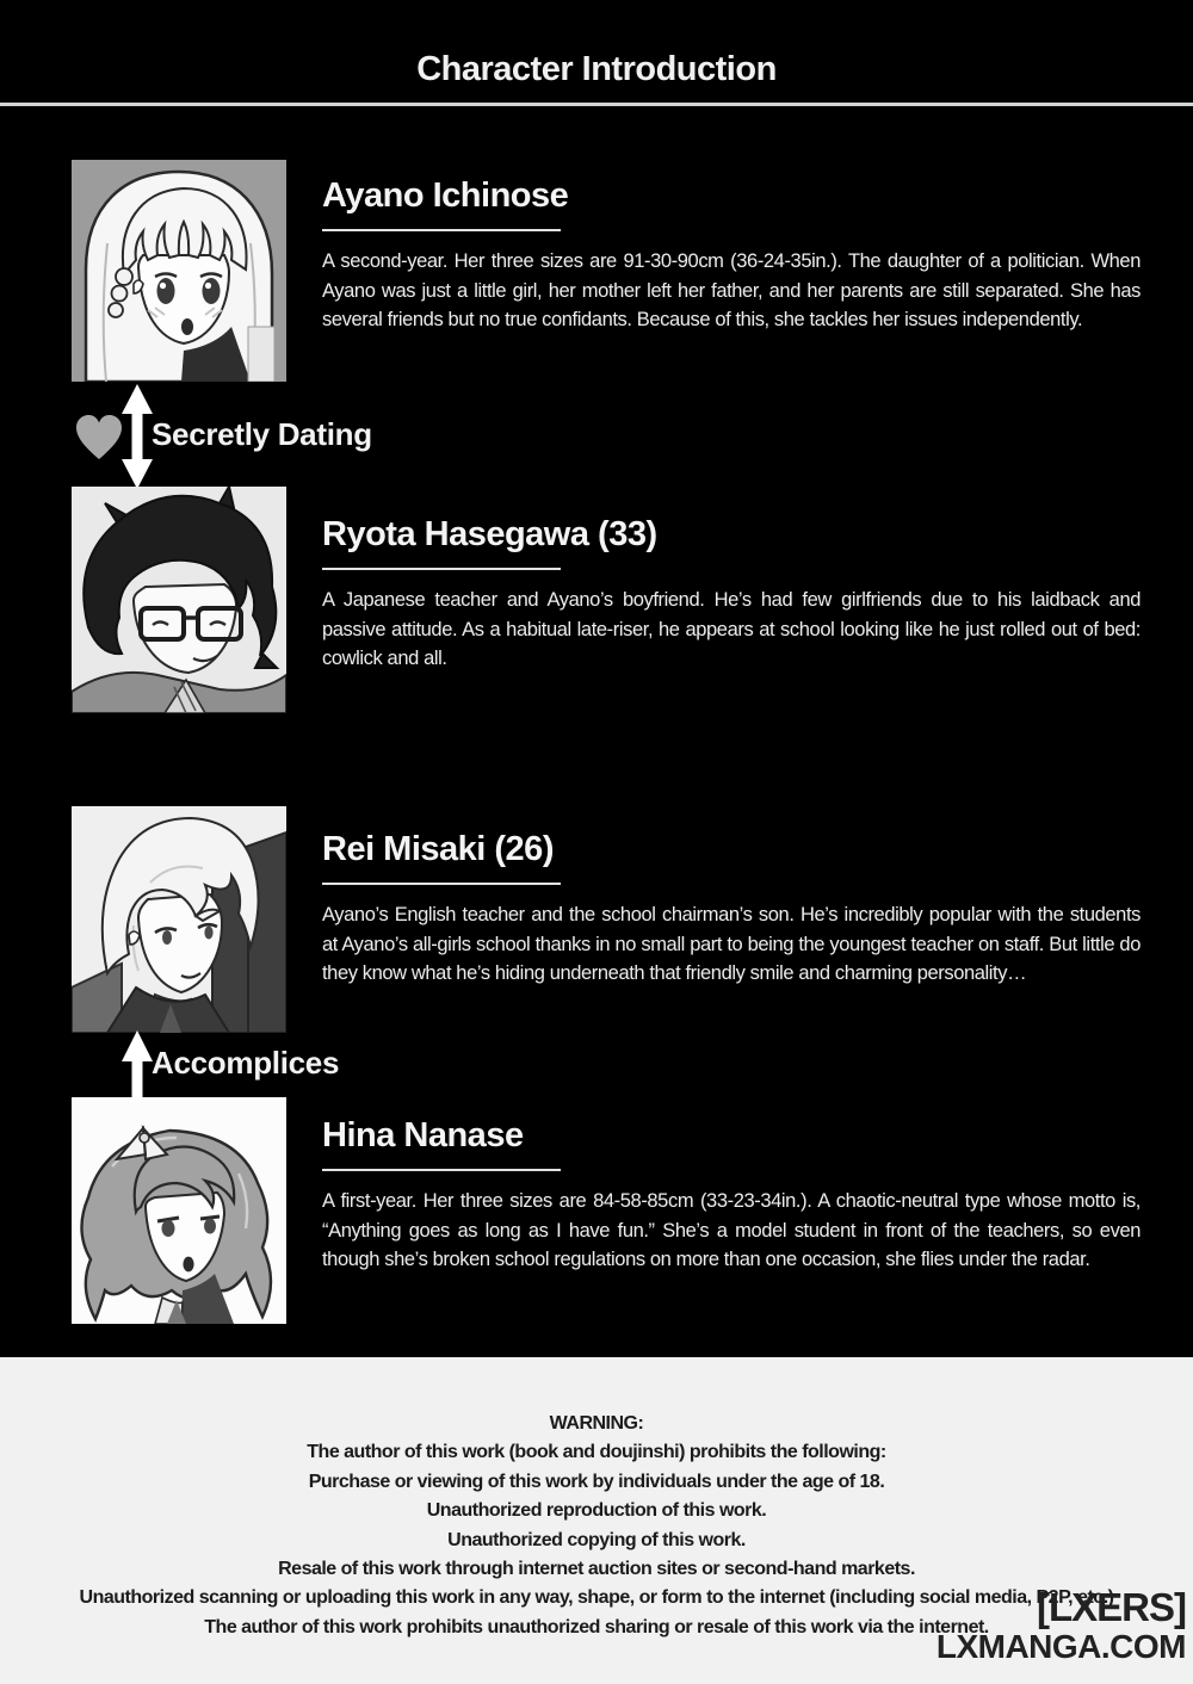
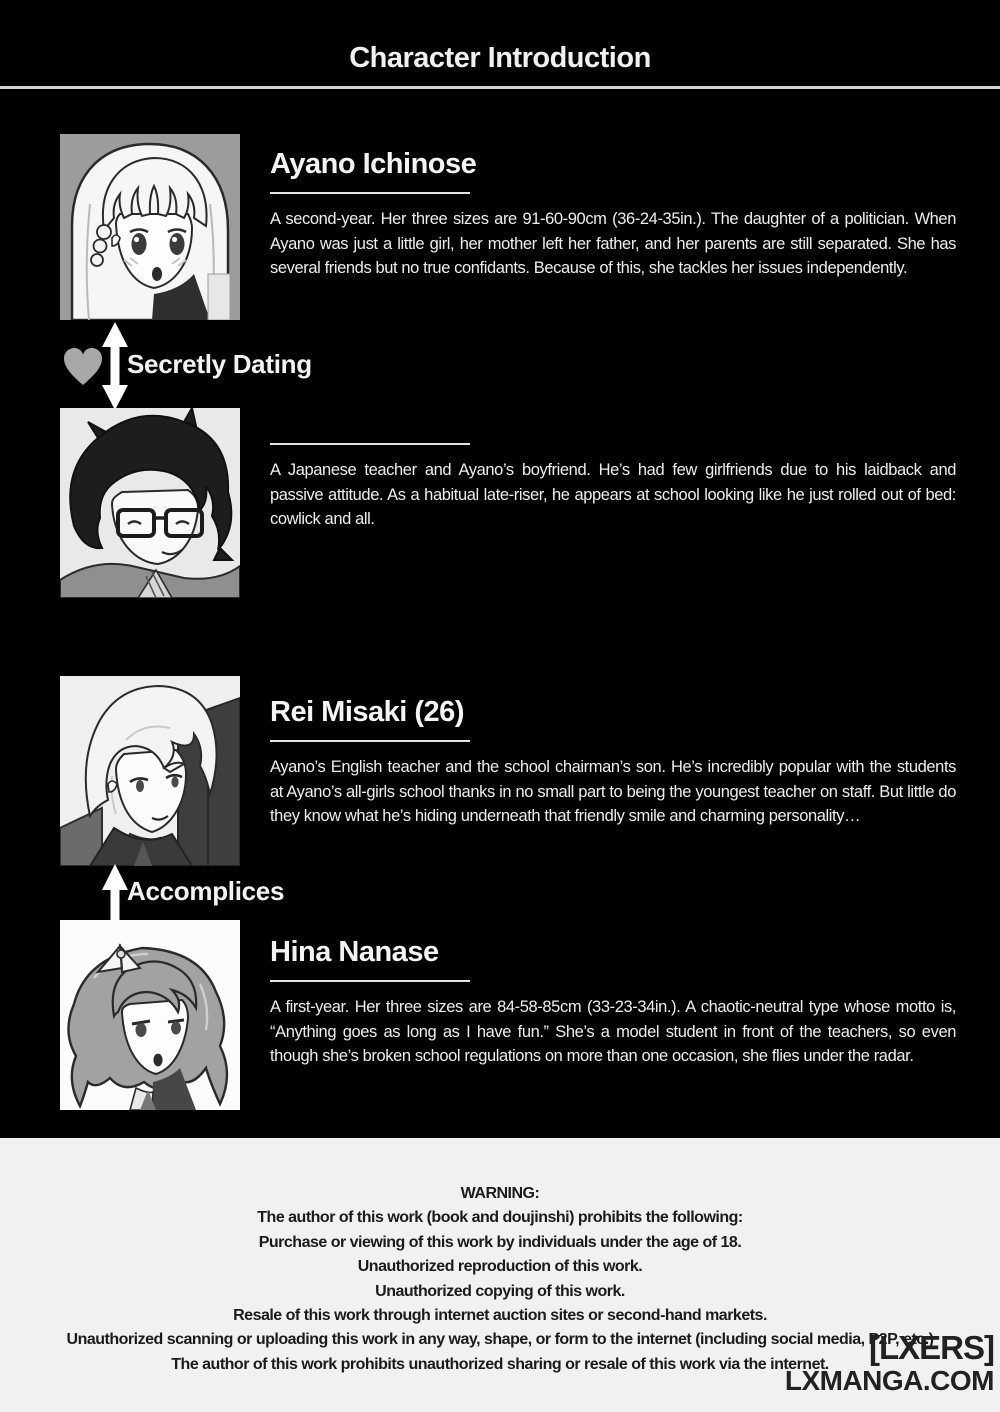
  Character Introduction
  Ayano Ichinose
- A second-year. Her three sizes are 91-30-90cm (36-24-35in.). The daughter of a politician. When Ayano was just a little girl, her mother left her father, and her parents are still separated. She has several friends but no true confidants. Because of this, she tackles her issues independently.
+ A second-year. Her three sizes are 91-60-90cm (36-24-35in.). The daughter of a politician. When Ayano was just a little girl, her mother left her father, and her parents are still separated. She has several friends but no true confidants. Because of this, she tackles her issues independently.
  Secretly Dating
- Ryota Hasegawa (33)
  A Japanese teacher and Ayano’s boyfriend. He’s had few girlfriends due to his laidback and passive attitude. As a habitual late-riser, he appears at school looking like he just rolled out of bed: cowlick and all.
  Rei Misaki (26)
  Ayano’s English teacher and the school chairman’s son. He’s incredibly popular with the students at Ayano’s all-girls school thanks in no small part to being the youngest teacher on staff. But little do they know what he’s hiding underneath that friendly smile and charming personality…
  Accomplices
  Hina Nanase
  A first-year. Her three sizes are 84-58-85cm (33-23-34in.). A chaotic-neutral type whose motto is, “Anything goes as long as I have fun.” She’s a model student in front of the teachers, so even though she’s broken school regulations on more than one occasion, she flies under the radar.
  WARNING:
  The author of this work (book and doujinshi) prohibits the following:
  Purchase or viewing of this work by individuals under the age of 18.
  Unauthorized reproduction of this work.
  Unauthorized copying of this work.
  Resale of this work through internet auction sites or second-hand markets.
  Unauthorized scanning or uploading this work in any way, shape, or form to the internet (including social media, P2P, etc.)
  The author of this work prohibits unauthorized sharing or resale of this work via the internet.
  [LXERS]
  LXMANGA.COM
